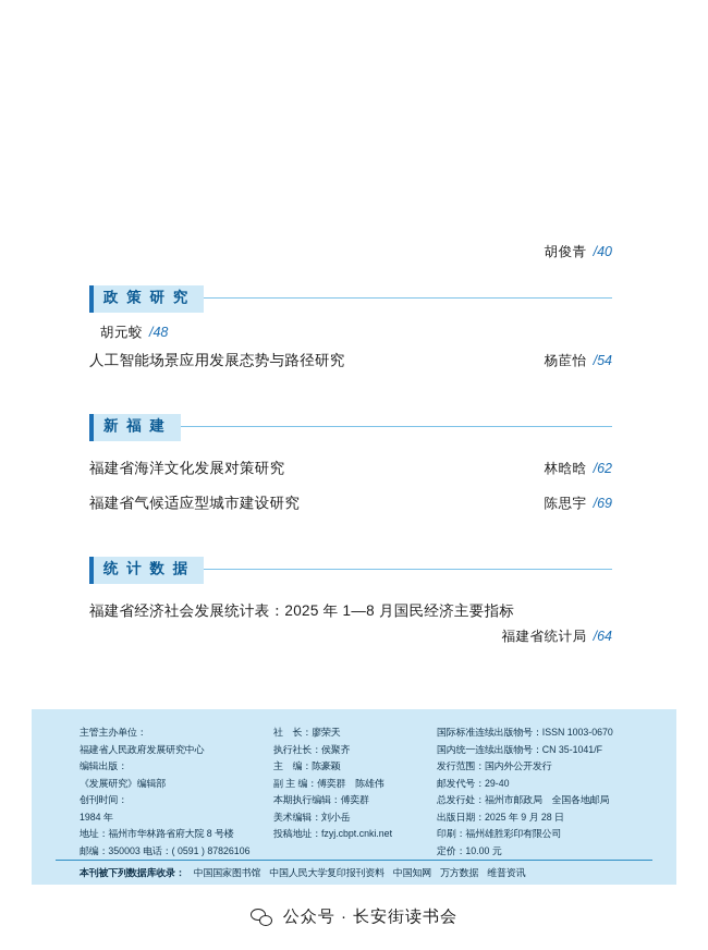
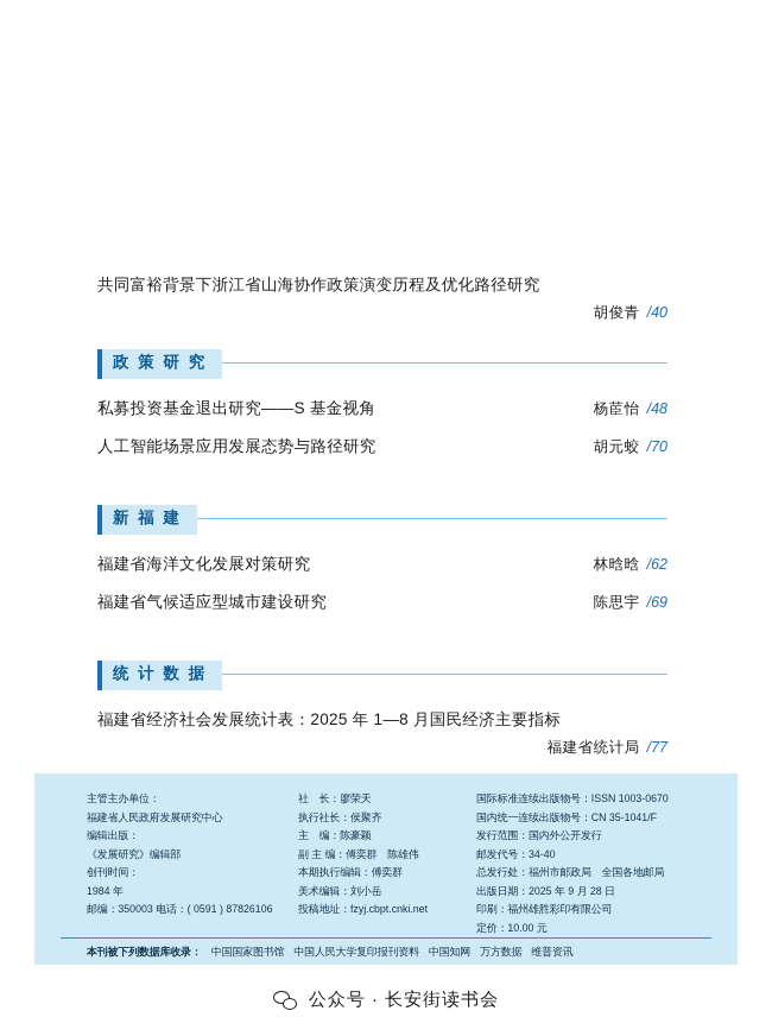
+ 共同富裕背景下浙江省山海协作政策演变历程及优化路径研究
  胡俊青
  /40
  政 策 研 究
+ 私募投资基金退出研究——S 基金视角
- 胡元蛟
+ 杨茞怡
  /48
  人工智能场景应用发展态势与路径研究
- 杨茞怡
+ 胡元蛟
- /54
+ /70
  新 福 建
  福建省海洋文化发展对策研究
  林晗晗
  /62
  福建省气候适应型城市建设研究
  陈思宇
  /69
  统 计 数 据
  福建省经济社会发展统计表：2025 年 1—8 月国民经济主要指标
  福建省统计局
- /64
+ /77
  主管主办单位：
  福建省人民政府发展研究中心
  编辑出版：
  《发展研究》编辑部
  创刊时间：
  1984 年
- 地址：福州市华林路省府大院 8 号楼
  邮编：350003 电话：( 0591 ) 87826106
  社 长：廖荣天
  执行社长：侯聚齐
  主 编：陈豪颖
  副 主 编：傅奕群 陈雄伟
  本期执行编辑：傅奕群
  美术编辑：刘小岳
  投稿地址：fzyj.cbpt.cnki.net
  国际标准连续出版物号：ISSN 1003-0670
  国内统一连续出版物号：CN 35-1041/F
  发行范围：国内外公开发行
- 邮发代号：29-40
+ 邮发代号：34-40
  总发行处：福州市邮政局 全国各地邮局
  出版日期：2025 年 9 月 28 日
  印刷：福州雄胜彩印有限公司
  定价：10.00 元
  本刊被下列数据库收录： 中国国家图书馆 中国人民大学复印报刊资料 中国知网 万方数据 维普资讯
  公众号 · 长安街读书会
